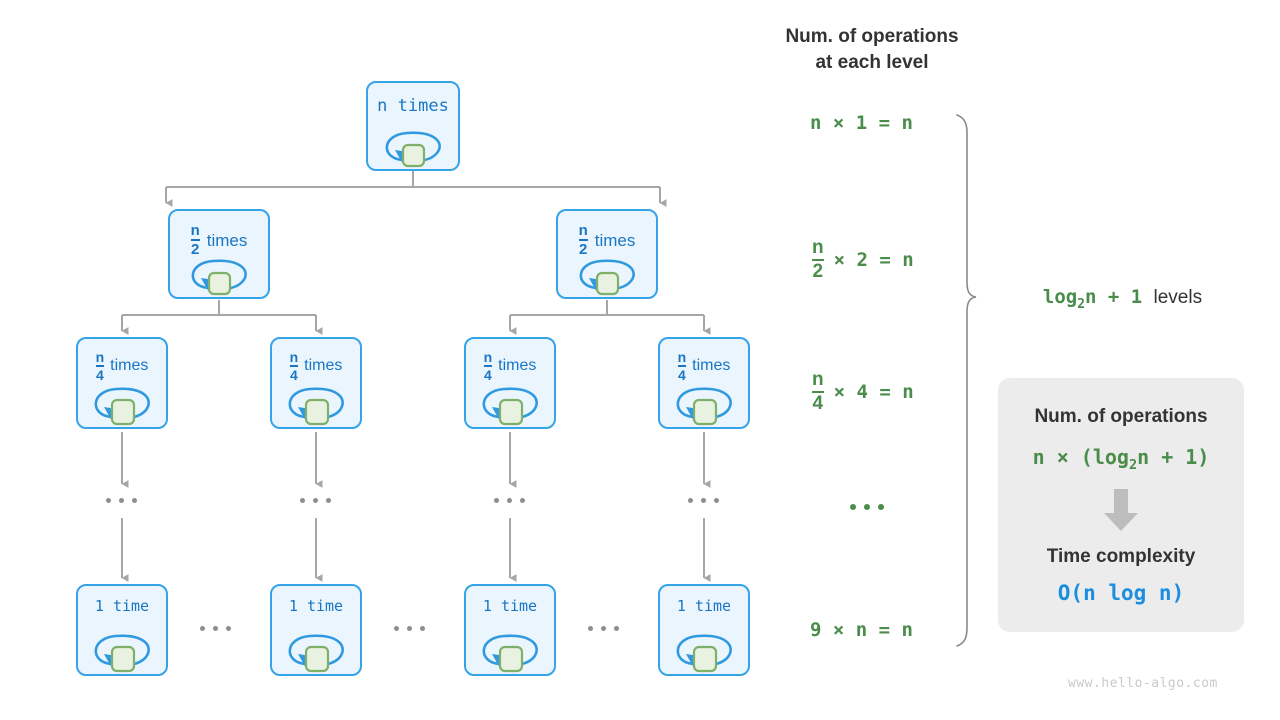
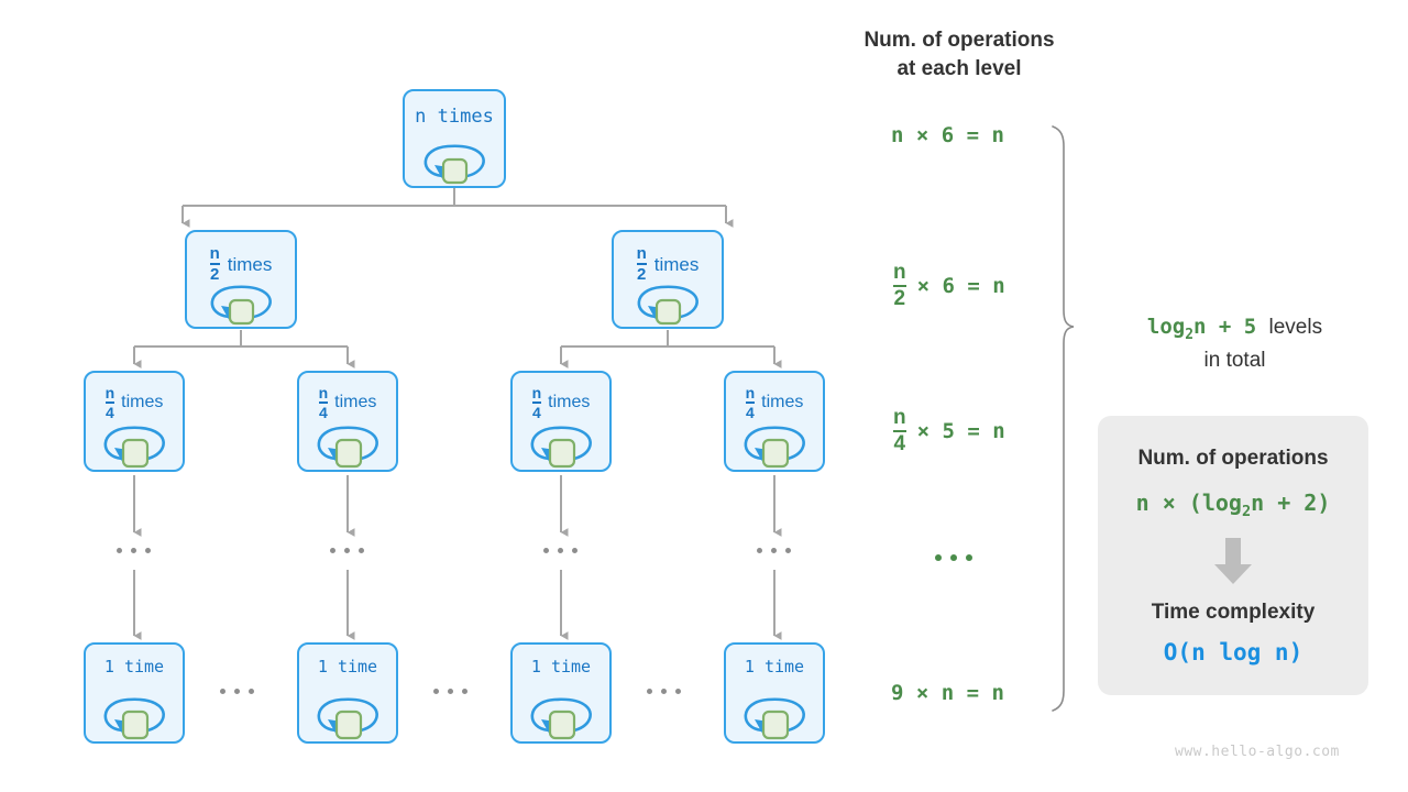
  n times
  n
  2
  times
  n
  2
  times
  n
  4
  times
  n
  4
  times
  n
  4
  times
  n
  4
  times
  1 time
  1 time
  1 time
  1 time
  Num. of operations
  at each level
- n × 1 = n
+ n × 6 = n
  n
  2
- × 2 = n
+ × 6 = n
  n
  4
- × 4 = n
+ × 5 = n
  9 × n = n
- log2n + 1 levels
+ log2n + 5 levels
+ in total
  Num. of operations
- n × (log2n + 1)
+ n × (log2n + 2)
  Time complexity
  O(n log n)
  www.hello-algo.com
